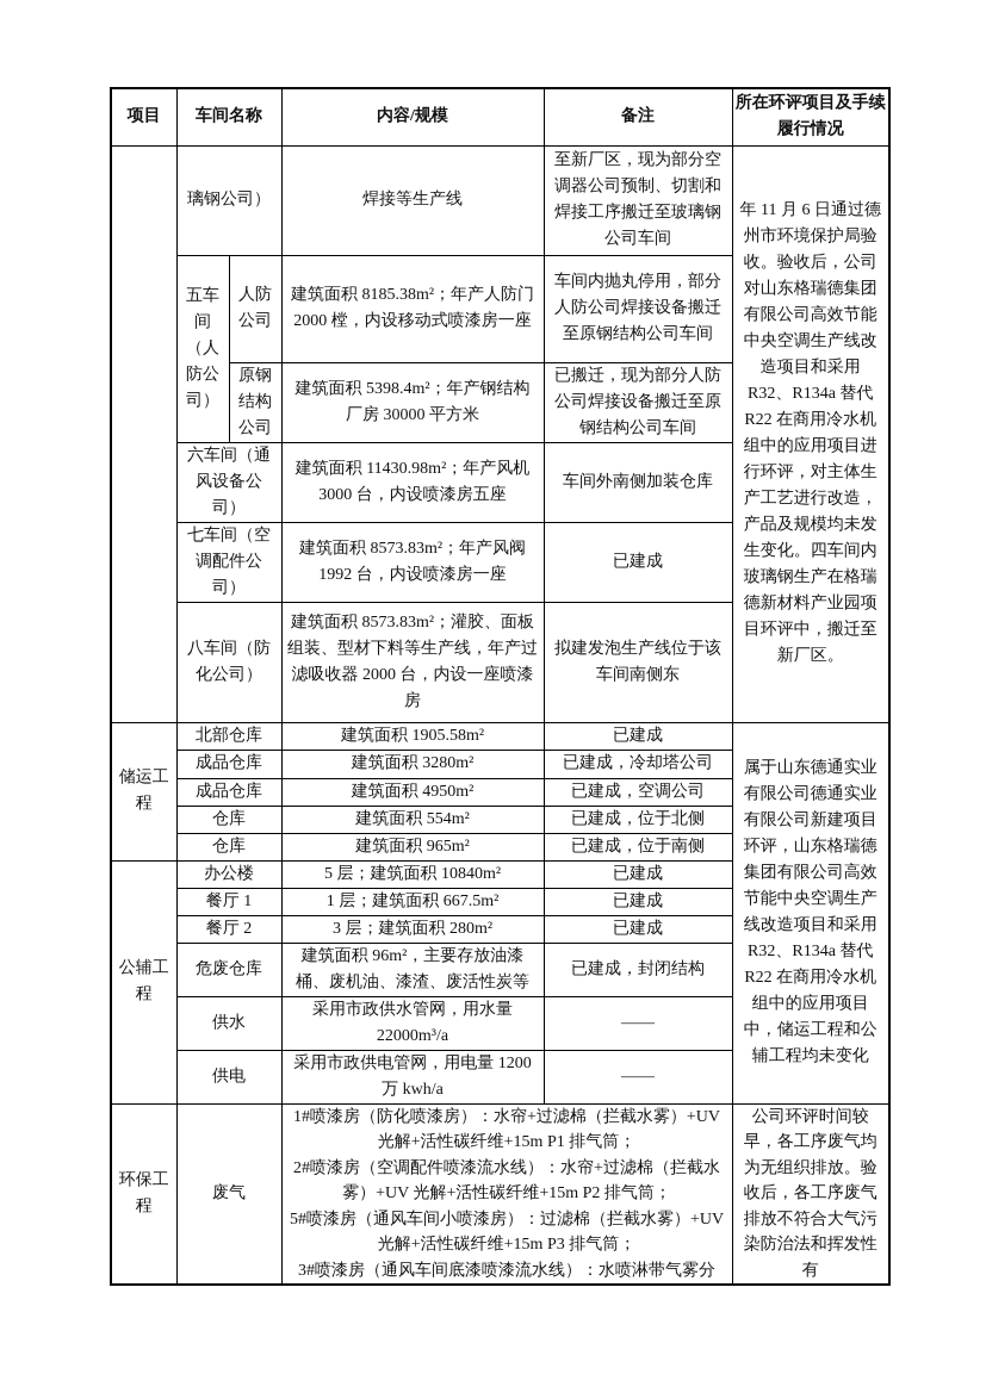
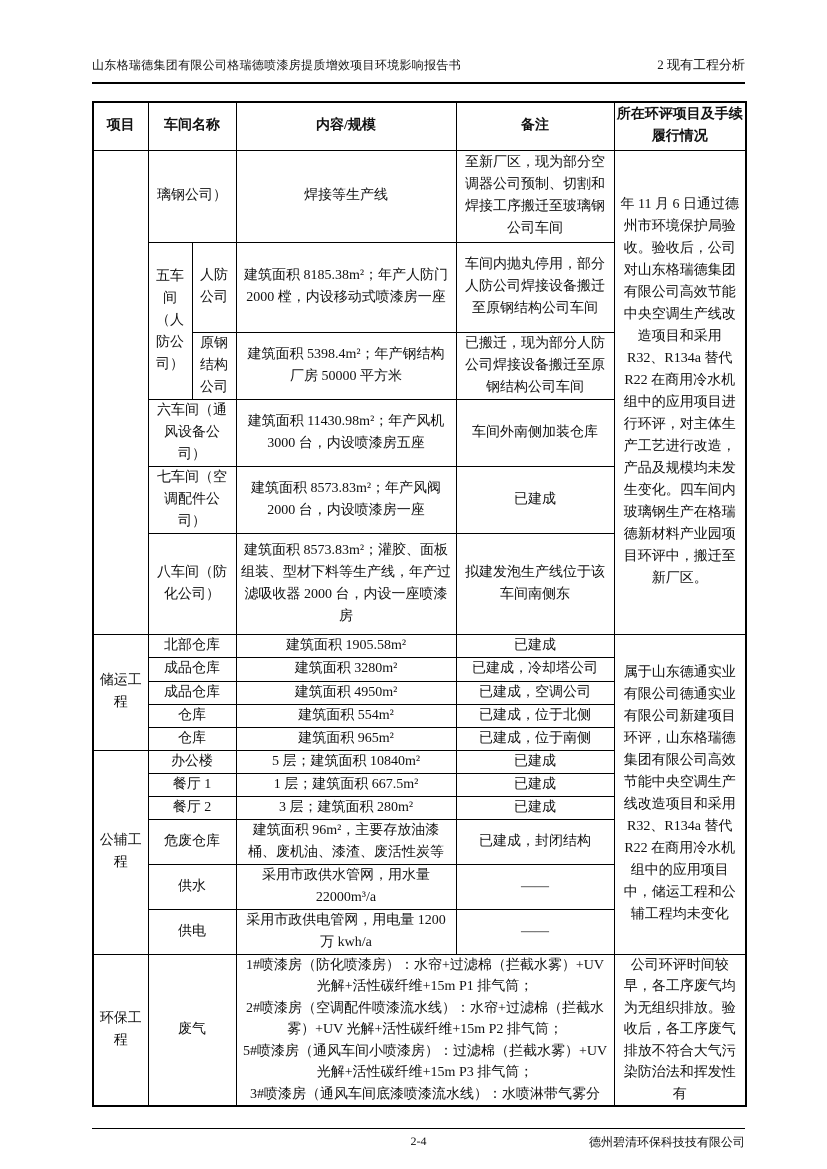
+ 山东格瑞德集团有限公司格瑞德喷漆房提质增效项目环境影响报告书
+ 2 现有工程分析
  项目	车间名称	内容/规模	备注	所在环评项目及手续履行情况
  	璃钢公司）	焊接等生产线	至新厂区，现为部分空调器公司预制、切割和焊接工序搬迁至玻璃钢公司车间	年 11 月 6 日通过德州市环境保护局验收。验收后，公司对山东格瑞德集团有限公司高效节能中央空调生产线改造项目和采用 R32、R134a 替代 R22 在商用冷水机组中的应用项目进行环评，对主体生产工艺进行改造，产品及规模均未发生变化。四车间内玻璃钢生产在格瑞德新材料产业园项目环评中，搬迁至新厂区。
  五车间（人防公司）	人防公司	建筑面积 8185.38m²；年产人防门 2000 樘，内设移动式喷漆房一座	车间内抛丸停用，部分人防公司焊接设备搬迁至原钢结构公司车间
- 原钢结构公司	建筑面积 5398.4m²；年产钢结构厂房 30000 平方米	已搬迁，现为部分人防公司焊接设备搬迁至原钢结构公司车间
+ 原钢结构公司	建筑面积 5398.4m²；年产钢结构厂房 50000 平方米	已搬迁，现为部分人防公司焊接设备搬迁至原钢结构公司车间
  六车间（通风设备公司）	建筑面积 11430.98m²；年产风机 3000 台，内设喷漆房五座	车间外南侧加装仓库
- 七车间（空调配件公司）	建筑面积 8573.83m²；年产风阀 1992 台，内设喷漆房一座	已建成
+ 七车间（空调配件公司）	建筑面积 8573.83m²；年产风阀 2000 台，内设喷漆房一座	已建成
  八车间（防化公司）	建筑面积 8573.83m²；灌胶、面板组装、型材下料等生产线，年产过滤吸收器 2000 台，内设一座喷漆房	拟建发泡生产线位于该车间南侧东
  储运工程	北部仓库	建筑面积 1905.58m²	已建成	属于山东德通实业有限公司德通实业有限公司新建项目环评，山东格瑞德集团有限公司高效节能中央空调生产线改造项目和采用 R32、R134a 替代 R22 在商用冷水机组中的应用项目中，储运工程和公辅工程均未变化
  成品仓库	建筑面积 3280m²	已建成，冷却塔公司
  成品仓库	建筑面积 4950m²	已建成，空调公司
  仓库	建筑面积 554m²	已建成，位于北侧
  仓库	建筑面积 965m²	已建成，位于南侧
  公辅工程	办公楼	5 层；建筑面积 10840m²	已建成
  餐厅 1	1 层；建筑面积 667.5m²	已建成
  餐厅 2	3 层；建筑面积 280m²	已建成
  危废仓库	建筑面积 96m²，主要存放油漆桶、废机油、漆渣、废活性炭等	已建成，封闭结构
  供水	采用市政供水管网，用水量 22000m³/a	——
  供电	采用市政供电管网，用电量 1200 万 kwh/a	——
  环保工程	废气	1#喷漆房（防化喷漆房）：水帘+过滤棉（拦截水雾）+UV 光解+活性碳纤维+15m P1 排气筒； 2#喷漆房（空调配件喷漆流水线）：水帘+过滤棉（拦截水雾）+UV 光解+活性碳纤维+15m P2 排气筒； 5#喷漆房（通风车间小喷漆房）：过滤棉（拦截水雾）+UV 光解+活性碳纤维+15m P3 排气筒； 3#喷漆房（通风车间底漆喷漆流水线）：水喷淋带气雾分	公司环评时间较早，各工序废气均为无组织排放。验收后，各工序废气排放不符合大气污染防治法和挥发性有
+ 2-4
+ 德州碧清环保科技技有限公司
